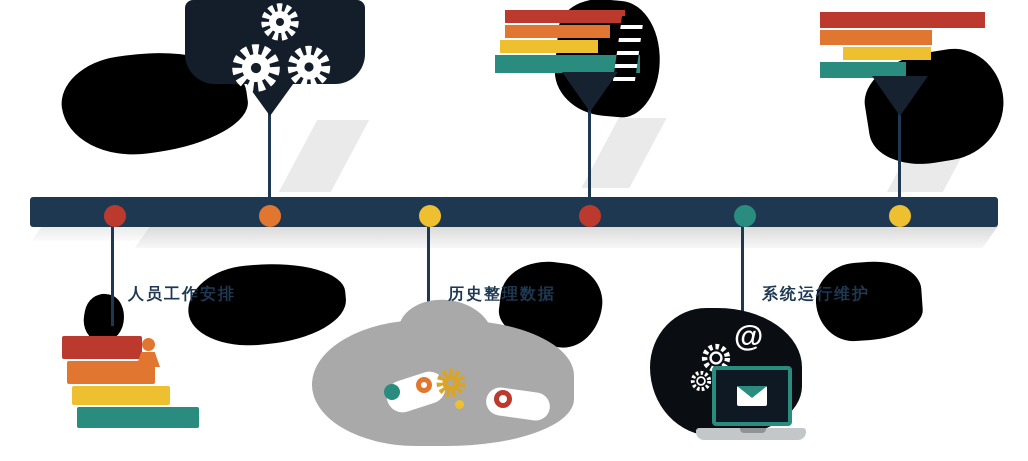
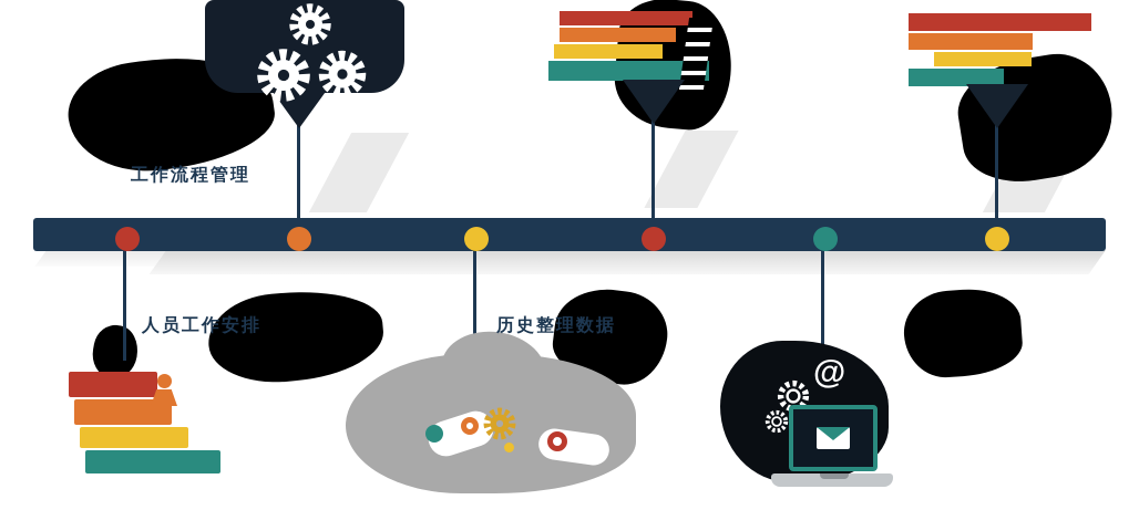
  @
+ 工作流程管理
  人员工作安排
  历史整理数据
- 系统运行维护
